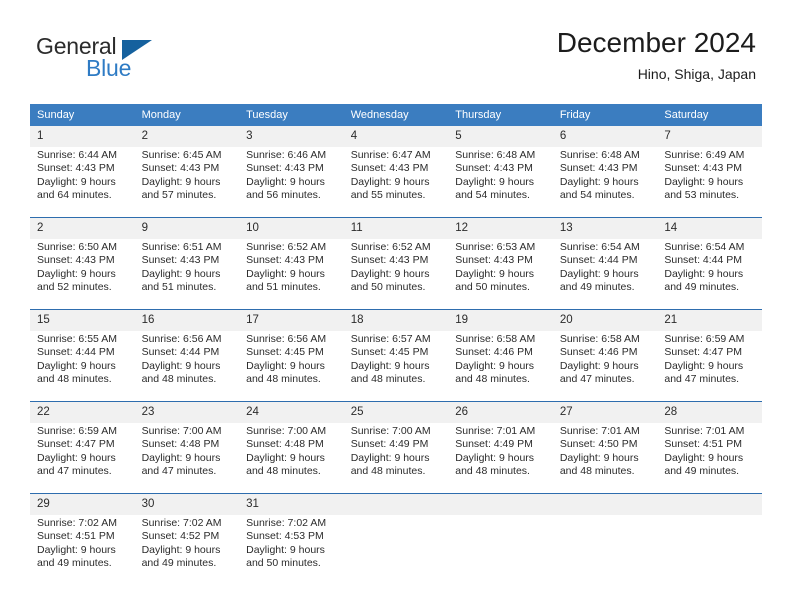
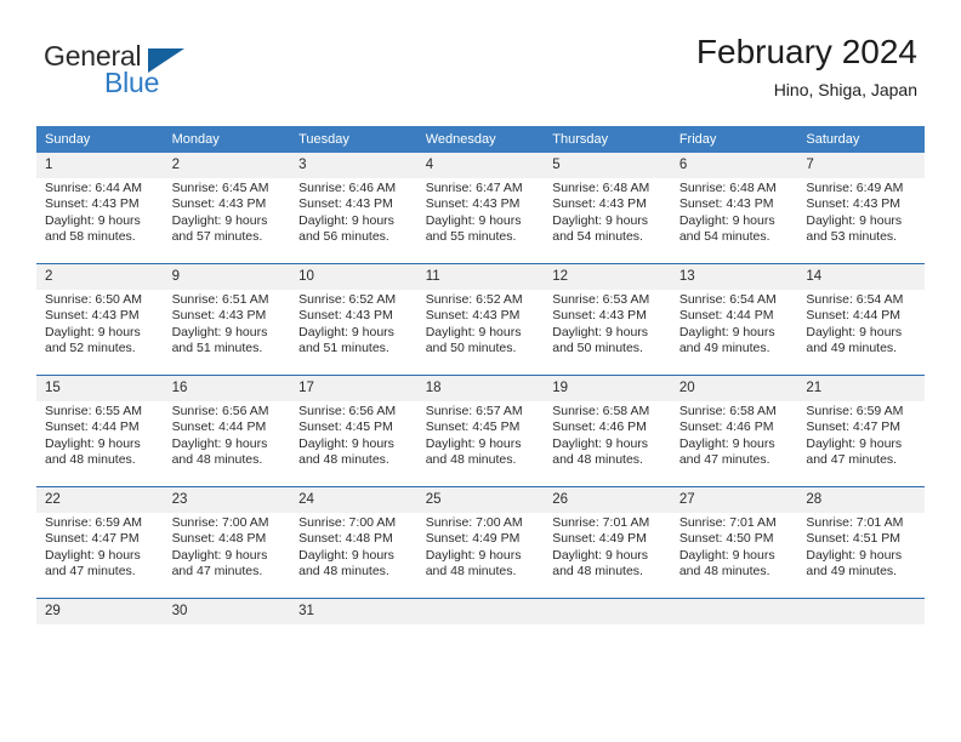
  General
  Blue
- December 2024
+ February 2024
  Hino, Shiga, Japan
  Sunday	Monday	Tuesday	Wednesday	Thursday	Friday	Saturday
  1	2	3	4	5	6	7
- Sunrise: 6:44 AM Sunset: 4:43 PM Daylight: 9 hours and 64 minutes.	Sunrise: 6:45 AM Sunset: 4:43 PM Daylight: 9 hours and 57 minutes.	Sunrise: 6:46 AM Sunset: 4:43 PM Daylight: 9 hours and 56 minutes.	Sunrise: 6:47 AM Sunset: 4:43 PM Daylight: 9 hours and 55 minutes.	Sunrise: 6:48 AM Sunset: 4:43 PM Daylight: 9 hours and 54 minutes.	Sunrise: 6:48 AM Sunset: 4:43 PM Daylight: 9 hours and 54 minutes.	Sunrise: 6:49 AM Sunset: 4:43 PM Daylight: 9 hours and 53 minutes.
+ Sunrise: 6:44 AM Sunset: 4:43 PM Daylight: 9 hours and 58 minutes.	Sunrise: 6:45 AM Sunset: 4:43 PM Daylight: 9 hours and 57 minutes.	Sunrise: 6:46 AM Sunset: 4:43 PM Daylight: 9 hours and 56 minutes.	Sunrise: 6:47 AM Sunset: 4:43 PM Daylight: 9 hours and 55 minutes.	Sunrise: 6:48 AM Sunset: 4:43 PM Daylight: 9 hours and 54 minutes.	Sunrise: 6:48 AM Sunset: 4:43 PM Daylight: 9 hours and 54 minutes.	Sunrise: 6:49 AM Sunset: 4:43 PM Daylight: 9 hours and 53 minutes.
  2	9	10	11	12	13	14
  Sunrise: 6:50 AM Sunset: 4:43 PM Daylight: 9 hours and 52 minutes.	Sunrise: 6:51 AM Sunset: 4:43 PM Daylight: 9 hours and 51 minutes.	Sunrise: 6:52 AM Sunset: 4:43 PM Daylight: 9 hours and 51 minutes.	Sunrise: 6:52 AM Sunset: 4:43 PM Daylight: 9 hours and 50 minutes.	Sunrise: 6:53 AM Sunset: 4:43 PM Daylight: 9 hours and 50 minutes.	Sunrise: 6:54 AM Sunset: 4:44 PM Daylight: 9 hours and 49 minutes.	Sunrise: 6:54 AM Sunset: 4:44 PM Daylight: 9 hours and 49 minutes.
  15	16	17	18	19	20	21
  Sunrise: 6:55 AM Sunset: 4:44 PM Daylight: 9 hours and 48 minutes.	Sunrise: 6:56 AM Sunset: 4:44 PM Daylight: 9 hours and 48 minutes.	Sunrise: 6:56 AM Sunset: 4:45 PM Daylight: 9 hours and 48 minutes.	Sunrise: 6:57 AM Sunset: 4:45 PM Daylight: 9 hours and 48 minutes.	Sunrise: 6:58 AM Sunset: 4:46 PM Daylight: 9 hours and 48 minutes.	Sunrise: 6:58 AM Sunset: 4:46 PM Daylight: 9 hours and 47 minutes.	Sunrise: 6:59 AM Sunset: 4:47 PM Daylight: 9 hours and 47 minutes.
  22	23	24	25	26	27	28
  Sunrise: 6:59 AM Sunset: 4:47 PM Daylight: 9 hours and 47 minutes.	Sunrise: 7:00 AM Sunset: 4:48 PM Daylight: 9 hours and 47 minutes.	Sunrise: 7:00 AM Sunset: 4:48 PM Daylight: 9 hours and 48 minutes.	Sunrise: 7:00 AM Sunset: 4:49 PM Daylight: 9 hours and 48 minutes.	Sunrise: 7:01 AM Sunset: 4:49 PM Daylight: 9 hours and 48 minutes.	Sunrise: 7:01 AM Sunset: 4:50 PM Daylight: 9 hours and 48 minutes.	Sunrise: 7:01 AM Sunset: 4:51 PM Daylight: 9 hours and 49 minutes.
  29	30	31
- Sunrise: 7:02 AM Sunset: 4:51 PM Daylight: 9 hours and 49 minutes.	Sunrise: 7:02 AM Sunset: 4:52 PM Daylight: 9 hours and 49 minutes.	Sunrise: 7:02 AM Sunset: 4:53 PM Daylight: 9 hours and 50 minutes.
